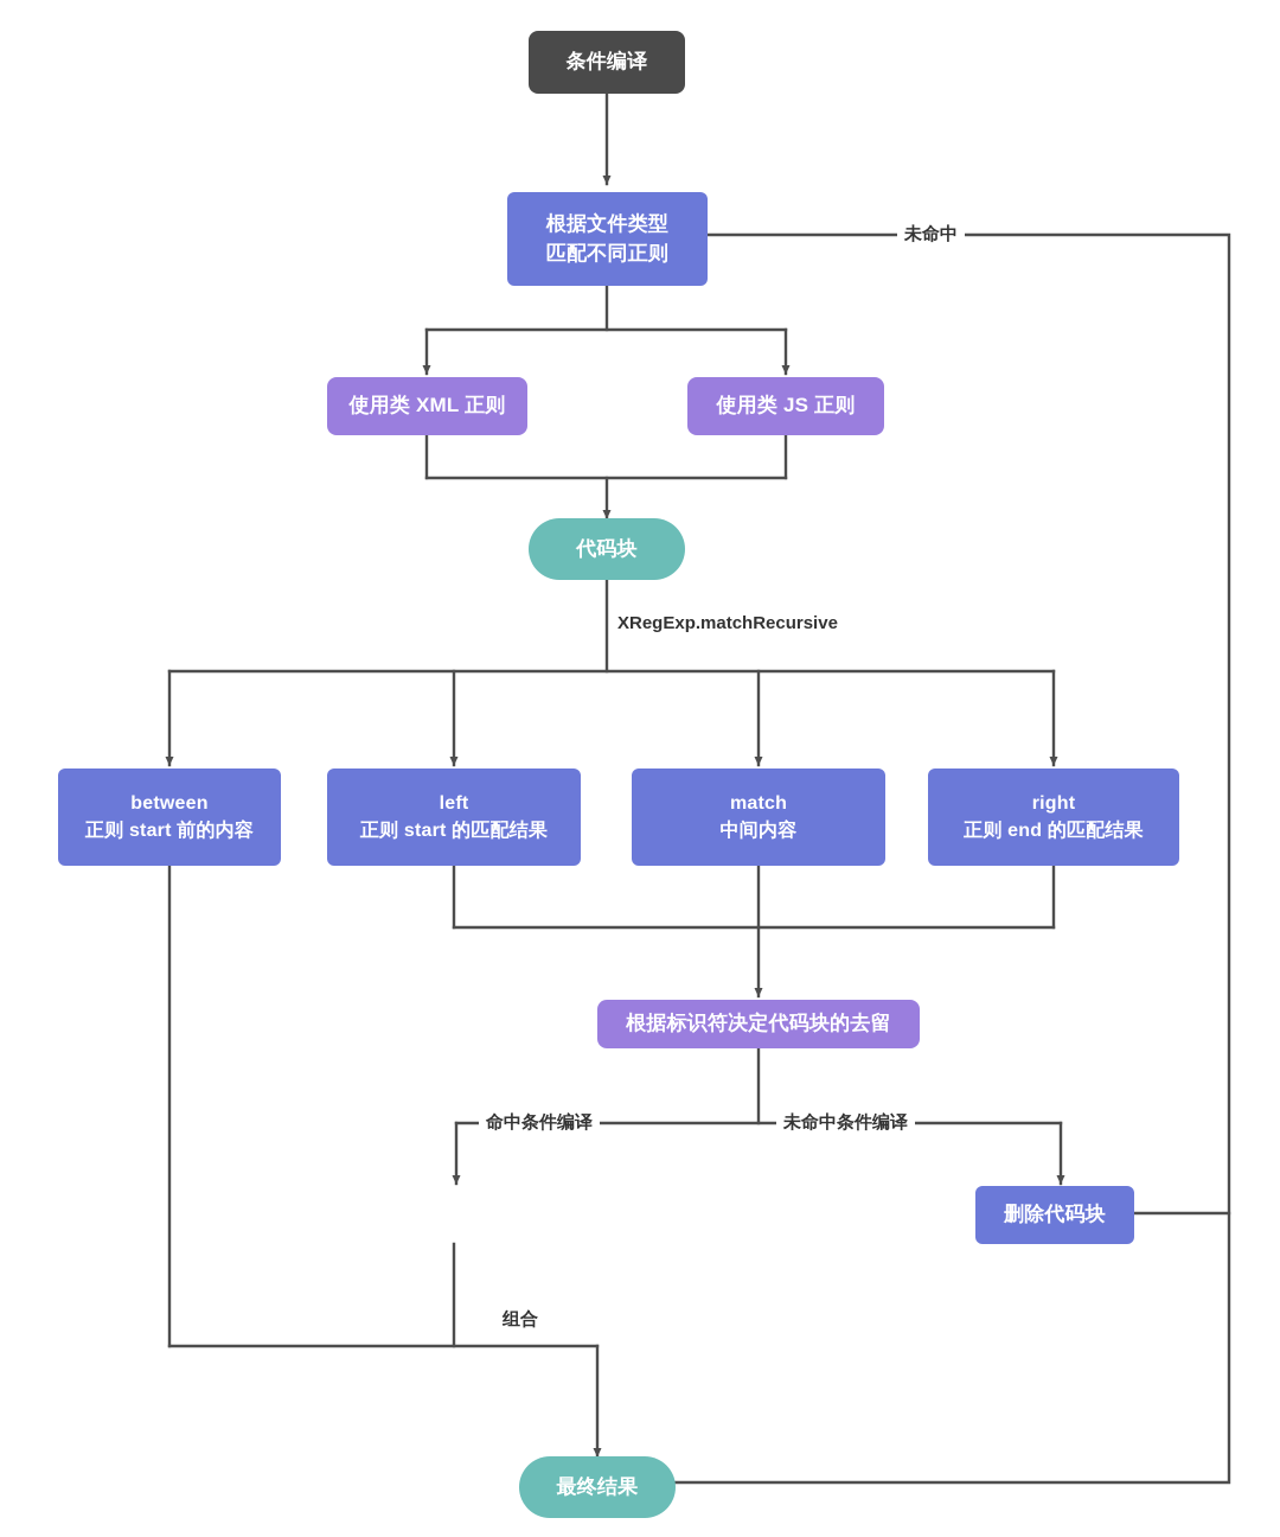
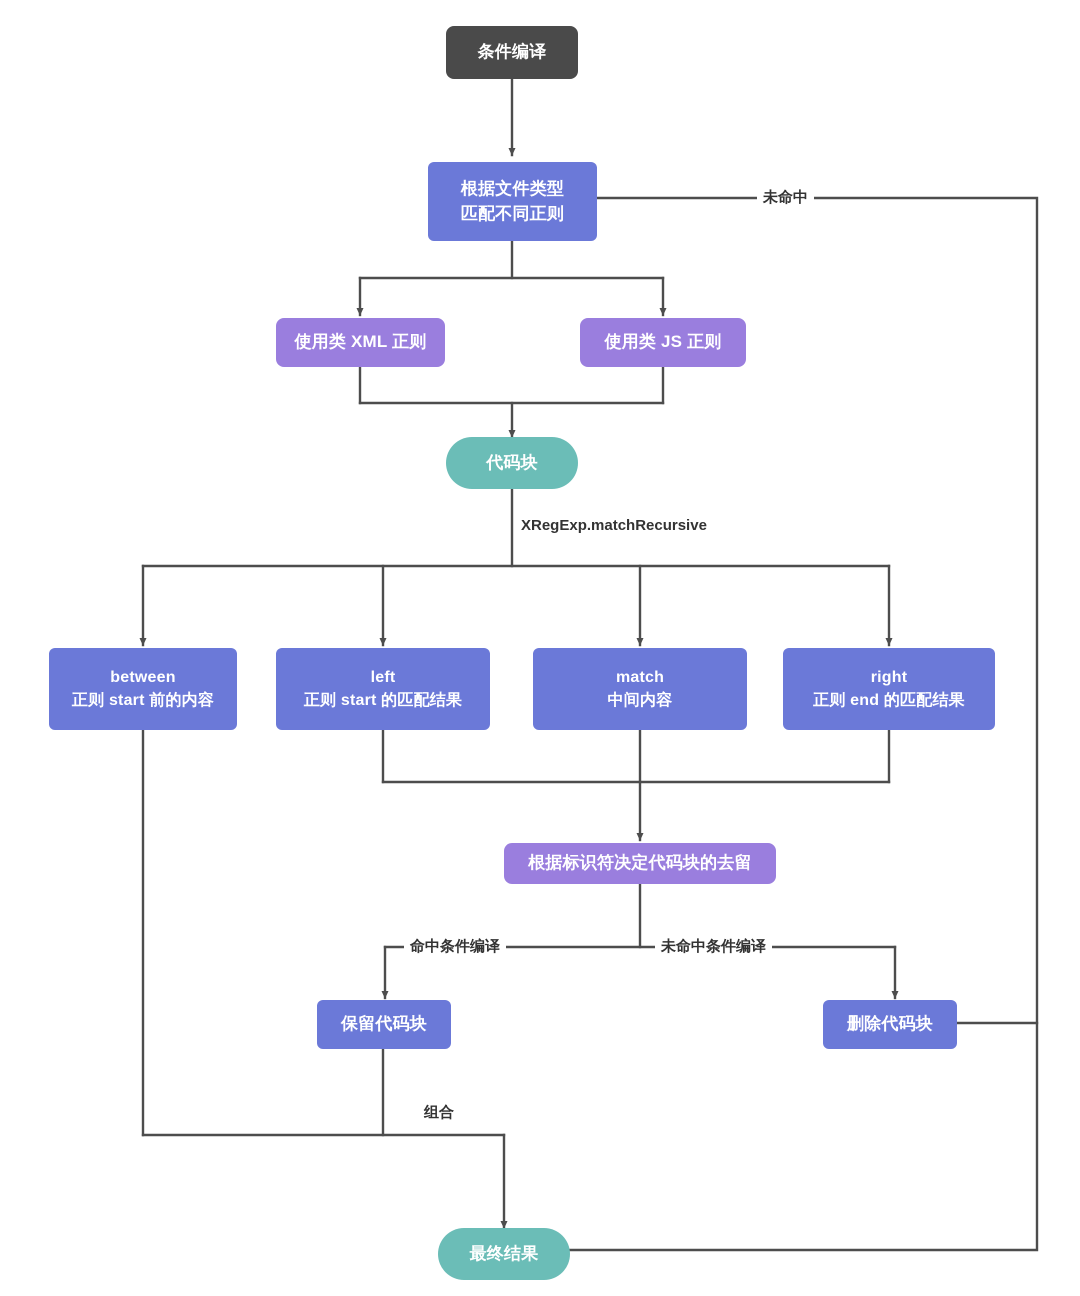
  条件编译
  根据文件类型
  匹配不同正则
  使用类 XML 正则
  使用类 JS 正则
  代码块
  between
  正则 start 前的内容
  left
  正则 start 的匹配结果
  match
  中间内容
  right
  正则 end 的匹配结果
  根据标识符决定代码块的去留
+ 保留代码块
  删除代码块
  最终结果
  未命中
  XRegExp.matchRecursive
  命中条件编译
  未命中条件编译
  组合
